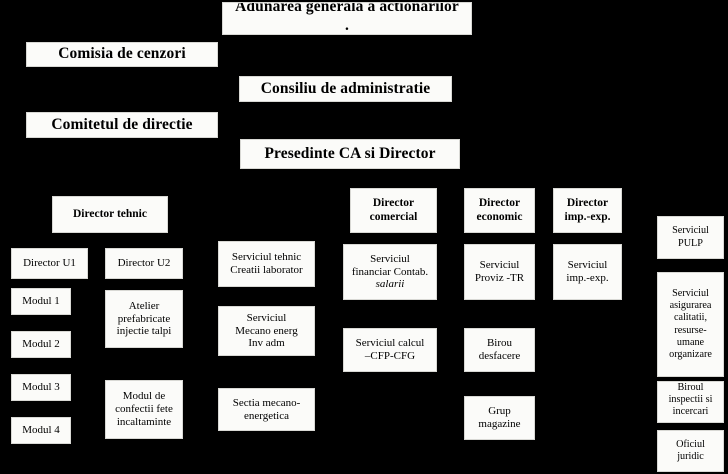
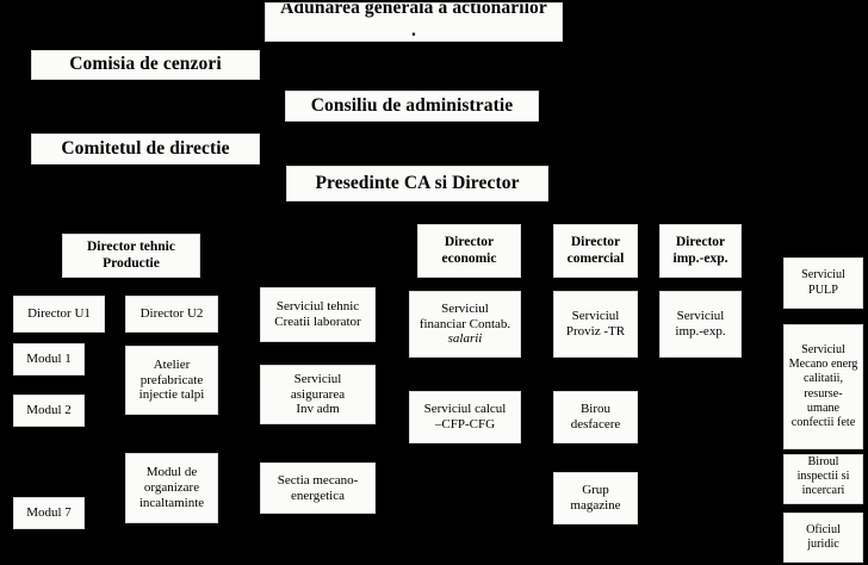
  Adunarea generala a actionarilor
  .
  Comisia de cenzori
  Consiliu de administratie
  Comitetul de directie
  Presedinte CA si Director
  Director tehnic
+ Productie
  Director
- comercial
+ economic
  Director
- economic
+ comercial
  Director
  imp.-exp.
  Director U1
  Modul 1
  Modul 2
- Modul 3
- Modul 4
+ Modul 7
  Director U2
  Atelier
  prefabricate
  injectie talpi
  Modul de
- confectii fete
+ organizare
  incaltaminte
  Serviciul tehnic
  Creatii laborator
  Serviciul
- Mecano energ
+ asigurarea
  Inv adm
  Sectia mecano-
  energetica
  Serviciul
  financiar Contab.
  salarii
  Serviciul calcul
  –CFP-CFG
  Serviciul
  Proviz -TR
  Birou
  desfacere
  Grup
  magazine
  Serviciul
  imp.-exp.
  Serviciul
  PULP
  Serviciul
- asigurarea
+ Mecano energ
  calitatii,
  resurse-
  umane
- organizare
+ confectii fete
  Biroul
  inspectii si
  incercari
  Oficiul
  juridic
